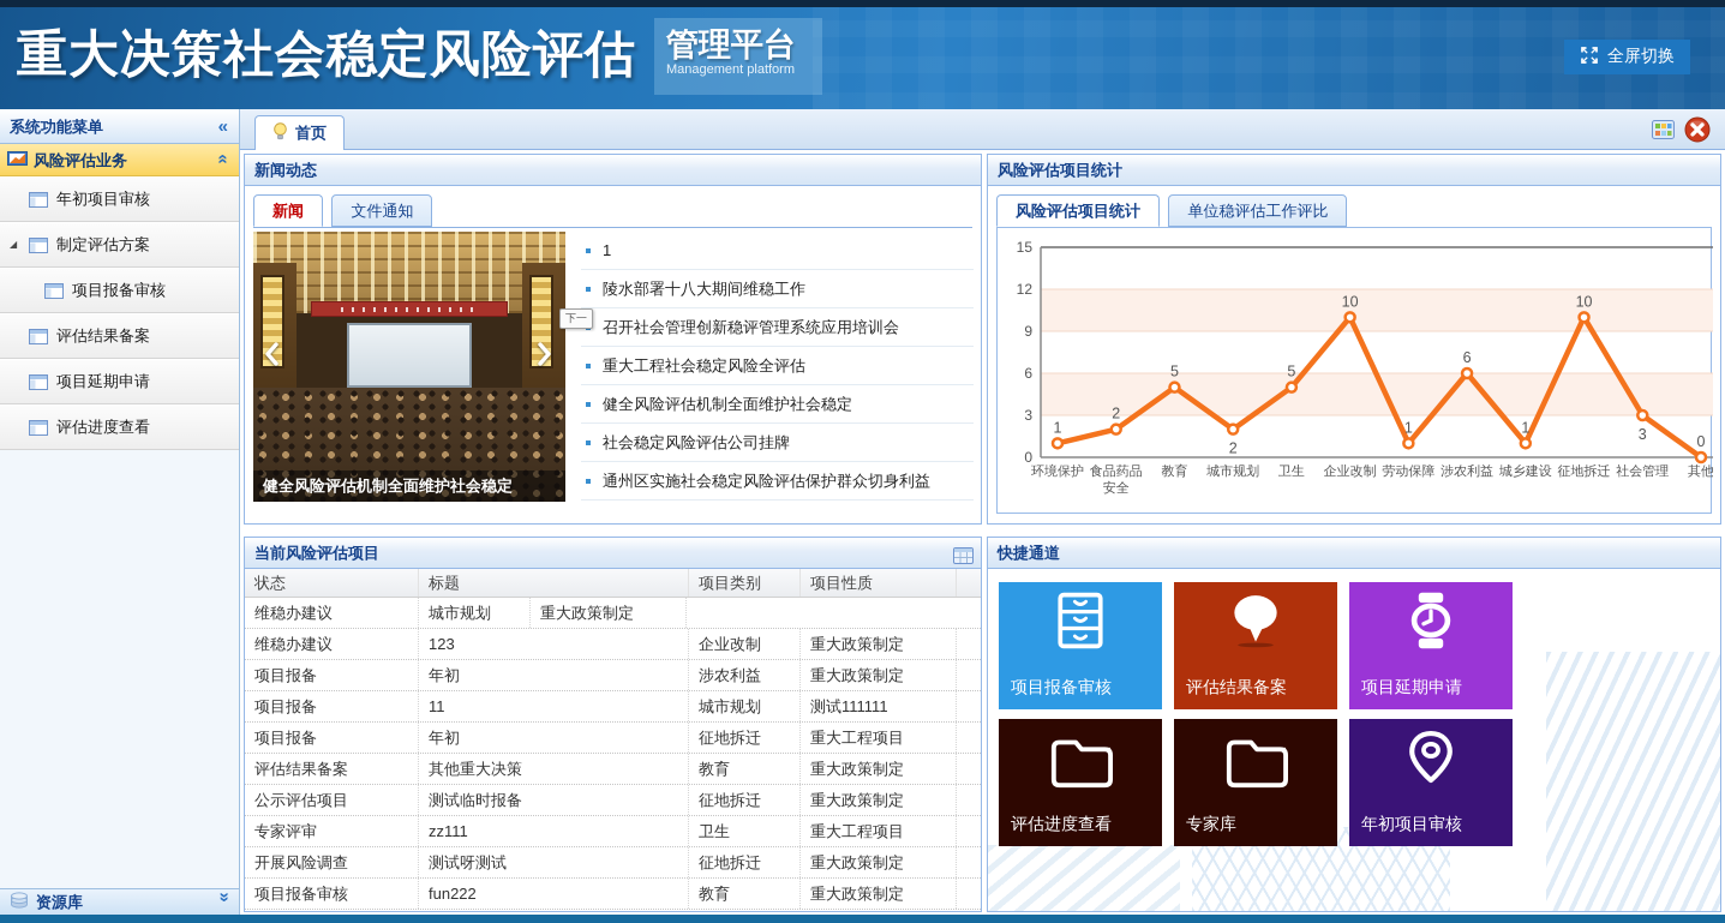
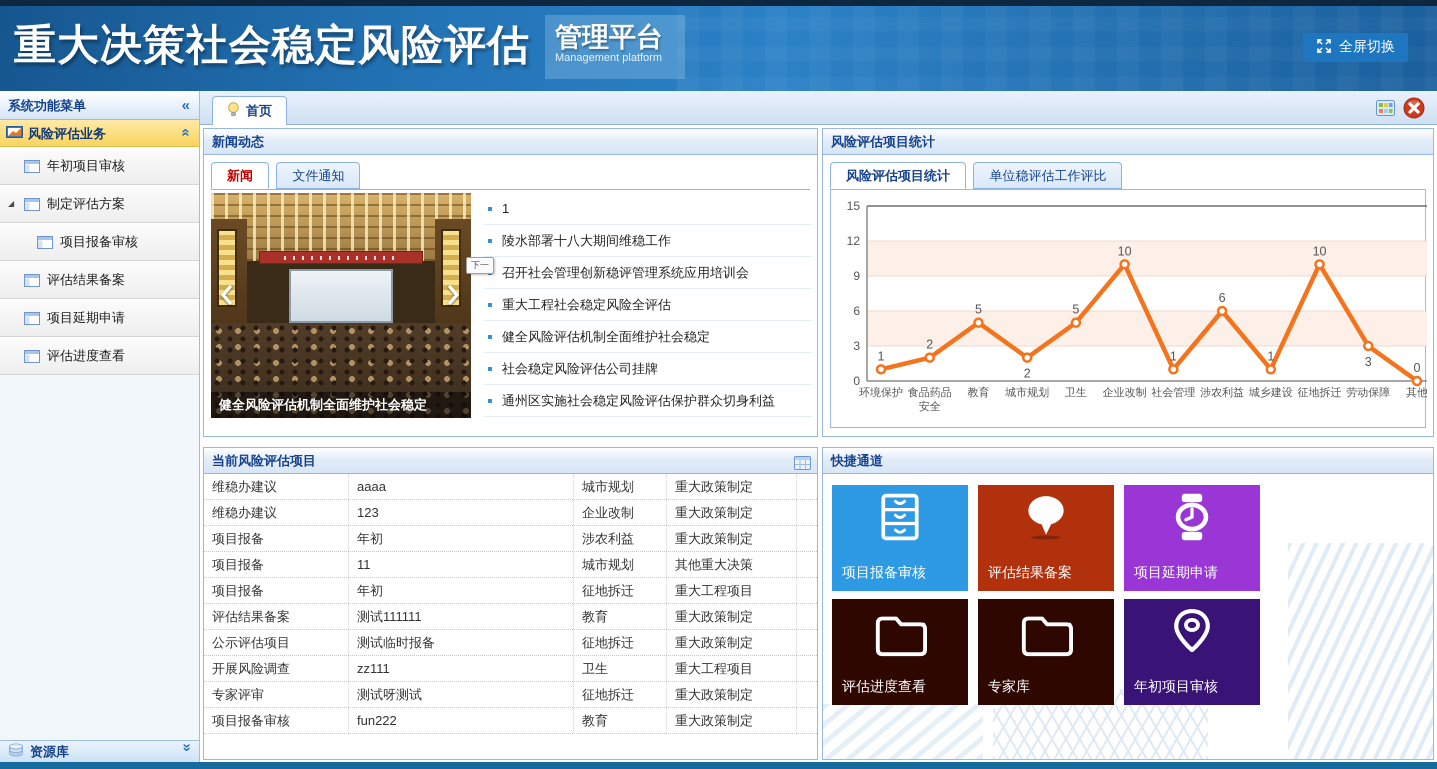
  重大决策社会稳定风险评估
  管理平台
  Management platform
  全屏切换
  系统功能菜单
  «
  风险评估业务
  年初项目审核
  ◢
  制定评估方案
  项目报备审核
  评估结果备案
  项目延期申请
  评估进度查看
  资源库
  首页
  新闻动态
  新闻 文件通知
  健全风险评估机制全面维护社会稳定
  下一
  1
  陵水部署十八大期间维稳工作
  召开社会管理创新稳评管理系统应用培训会
  重大工程社会稳定风险全评估
  健全风险评估机制全面维护社会稳定
  社会稳定风险评估公司挂牌
  通州区实施社会稳定风险评估保护群众切身利益
  风险评估项目统计
  风险评估项目统计 单位稳评估工作评比
  0
  3
  6
  9
  12
  15
  1
  2
  5
  2
  5
  10
  1
  6
  1
  10
  3
  0
  环境保护
  食品药品安全
  教育
  城市规划
  卫生
  企业改制
- 劳动保障
+ 社会管理
  涉农利益
  城乡建设
  征地拆迁
- 社会管理
+ 劳动保障
  其他
  当前风险评估项目
- 状态
- 标题
- 项目类别
- 项目性质
  维稳办建议
+ aaaa
  城市规划
  重大政策制定
  维稳办建议
  123
  企业改制
  重大政策制定
  项目报备
  年初
  涉农利益
  重大政策制定
  项目报备
  11
  城市规划
- 测试111111
+ 其他重大决策
  项目报备
  年初
  征地拆迁
  重大工程项目
  评估结果备案
- 其他重大决策
+ 测试111111
  教育
  重大政策制定
  公示评估项目
  测试临时报备
  征地拆迁
  重大政策制定
- 专家评审
+ 开展风险调查
  zz111
  卫生
  重大工程项目
- 开展风险调查
+ 专家评审
  测试呀测试
  征地拆迁
  重大政策制定
  项目报备审核
  fun222
  教育
  重大政策制定
  快捷通道
  项目报备审核
  评估结果备案
  项目延期申请
  评估进度查看
  专家库
  年初项目审核
